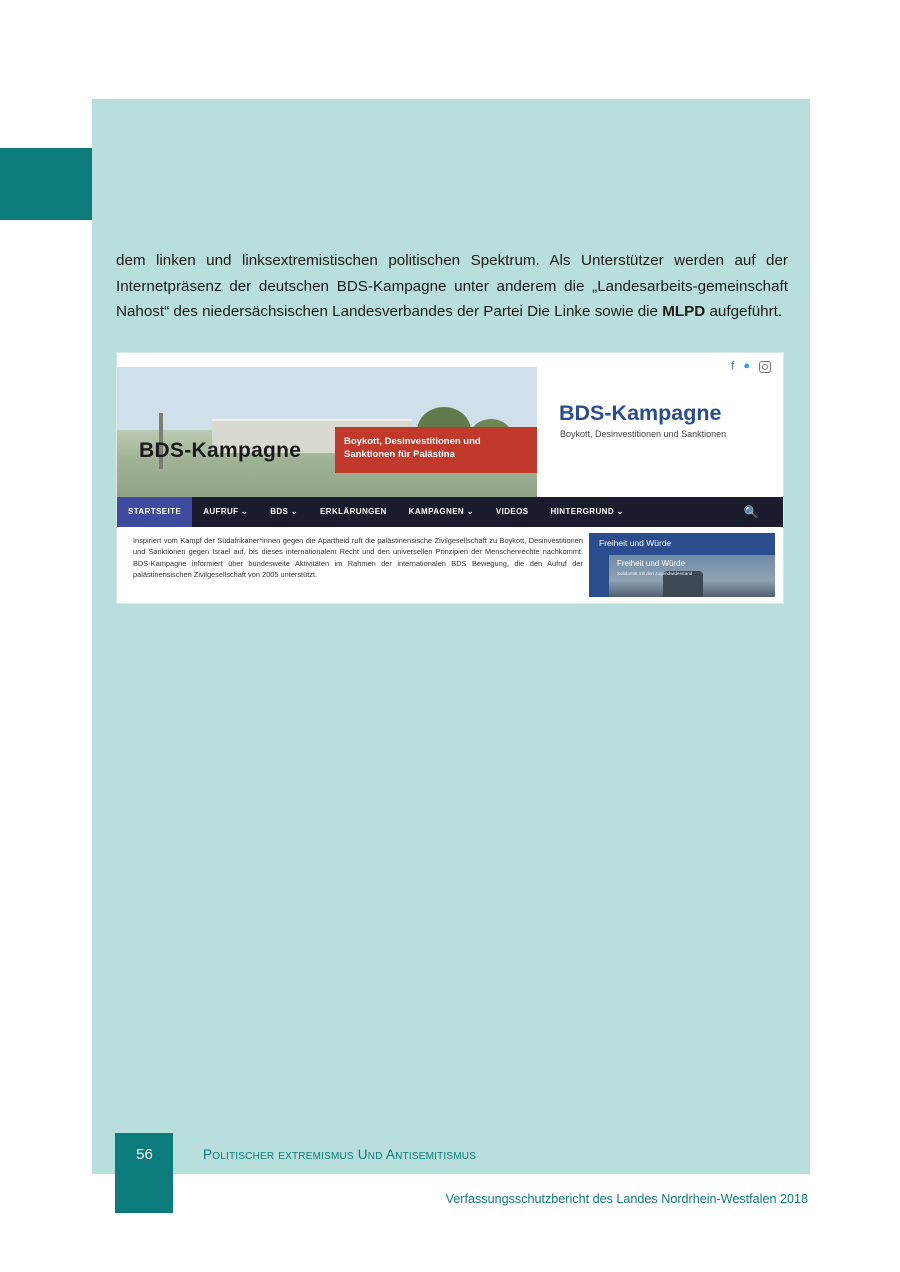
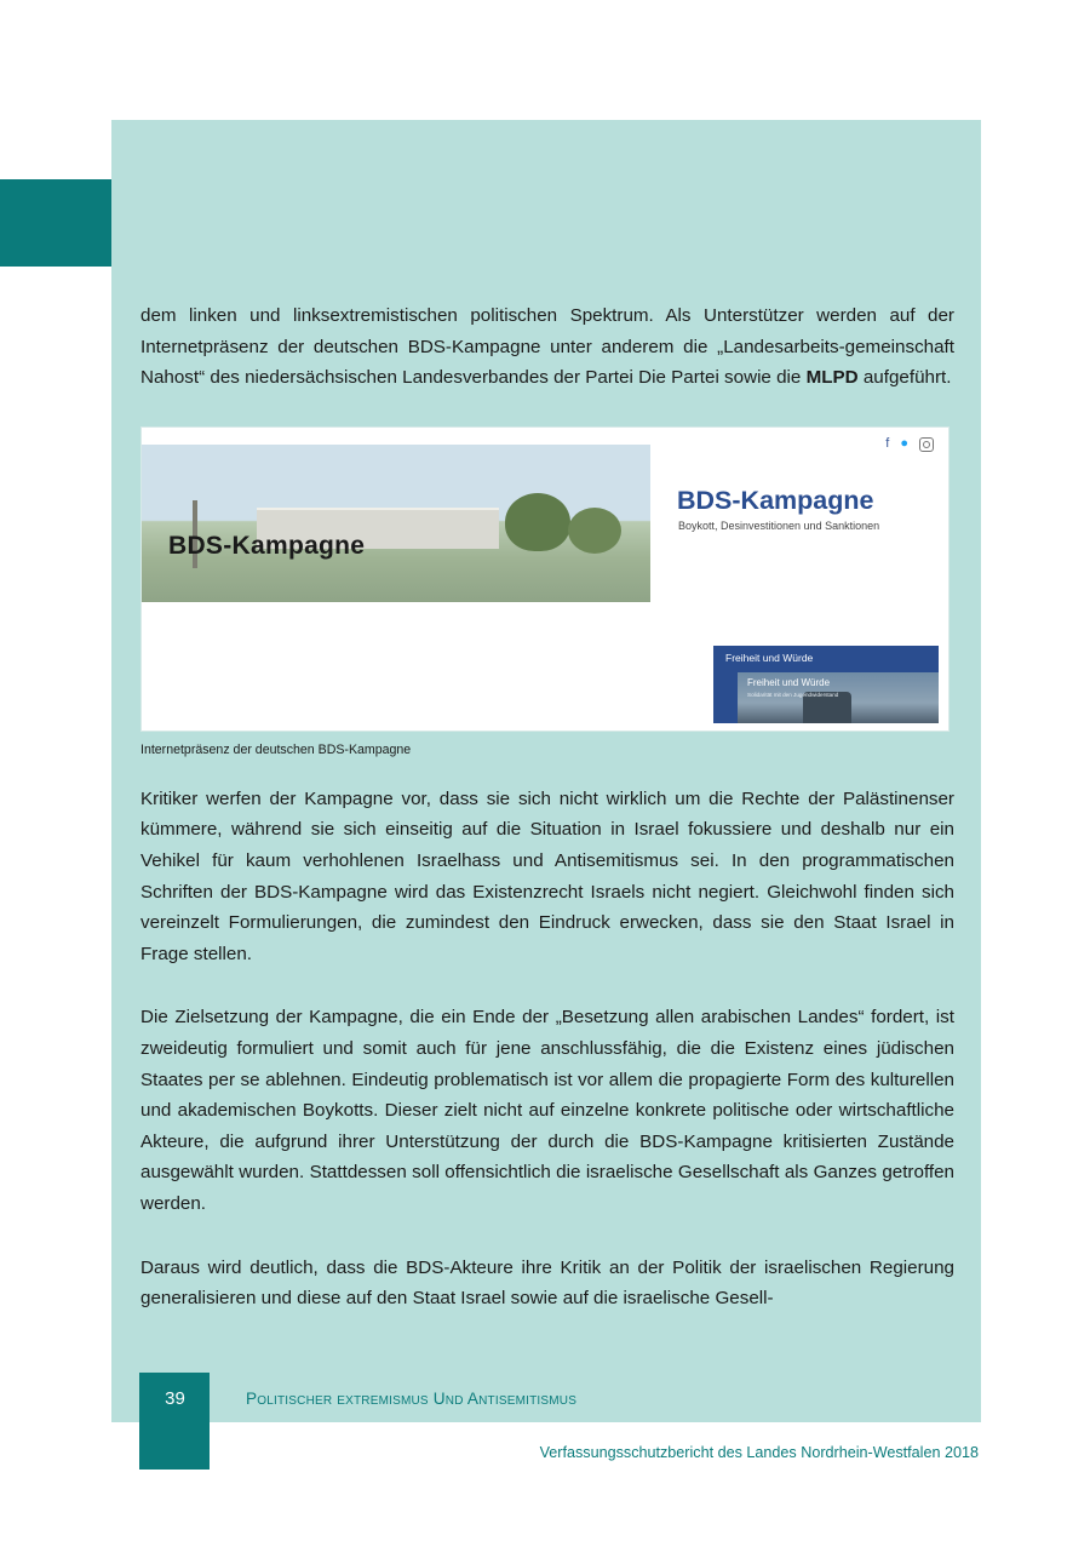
- dem linken und linksextremistischen politischen Spektrum. Als Unterstützer werden auf der Internetpräsenz der deutschen BDS-Kampagne unter anderem die „Landesarbeits-gemeinschaft Nahost“ des niedersächsischen Landesverbandes der Partei Die Linke sowie die MLPD aufgeführt.
+ dem linken und linksextremistischen politischen Spektrum. Als Unterstützer werden auf der Internetpräsenz der deutschen BDS-Kampagne unter anderem die „Landesarbeits-gemeinschaft Nahost“ des niedersächsischen Landesverbandes der Partei Die Partei sowie die MLPD aufgeführt.
  BDS-Kampagne
- Boykott, Desinvestitionen und Sanktionen für Palästina
  f
  ●
  BDS-Kampagne
  Boykott, Desinvestitionen und Sanktionen
- STARTSEITE
- AUFRUF ⌄
- BDS ⌄
- ERKLÄRUNGEN
- KAMPAGNEN ⌄
- VIDEOS
- HINTERGRUND ⌄
- 🔍
- Inspiriert vom Kampf der Südafrikaner*innen gegen die Apartheid ruft die palästinensische Zivilgesellschaft zu Boykott, Desinvestitionen und Sanktionen gegen Israel auf, bis dieses internationalem Recht und den universellen Prinzipien der Menschenrechte nachkommt. BDS-Kampagne informiert über bundesweite Aktivitäten im Rahmen der internationalen BDS Bewegung, die den Aufruf der palästinensischen Zivilgesellschaft von 2005 unterstützt.
  Freiheit und Würde
  Freiheit und Würde
+ Internetpräsenz der deutschen BDS-Kampagne
+ Kritiker werfen der Kampagne vor, dass sie sich nicht wirklich um die Rechte der Palästinenser kümmere, während sie sich einseitig auf die Situation in Israel fokussiere und deshalb nur ein Vehikel für kaum verhohlenen Israelhass und Antisemitismus sei. In den programmatischen Schriften der BDS-Kampagne wird das Existenzrecht Israels nicht negiert. Gleichwohl finden sich vereinzelt Formulierungen, die zumindest den Eindruck erwecken, dass sie den Staat Israel in Frage stellen.
+ Die Zielsetzung der Kampagne, die ein Ende der „Besetzung allen arabischen Landes“ fordert, ist zweideutig formuliert und somit auch für jene anschlussfähig, die die Existenz eines jüdischen Staates per se ablehnen. Eindeutig problematisch ist vor allem die propagierte Form des kulturellen und akademischen Boykotts. Dieser zielt nicht auf einzelne konkrete politische oder wirtschaftliche Akteure, die aufgrund ihrer Unterstützung der durch die BDS-Kampagne kritisierten Zustände ausgewählt wurden. Stattdessen soll offensichtlich die israelische Gesellschaft als Ganzes getroffen werden.
+ Daraus wird deutlich, dass die BDS-Akteure ihre Kritik an der Politik der israelischen Regierung generalisieren und diese auf den Staat Israel sowie auf die israelische Gesell-
- 56
+ 39
  Politischer extremismus Und Antisemitismus
  Verfassungsschutzbericht des Landes Nordrhein-Westfalen 2018
